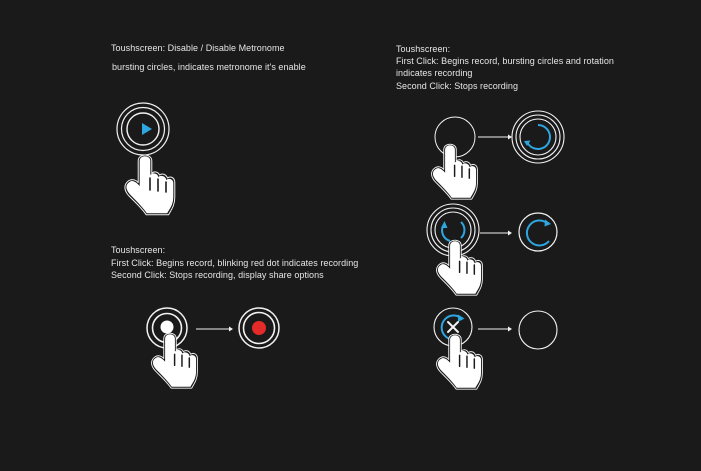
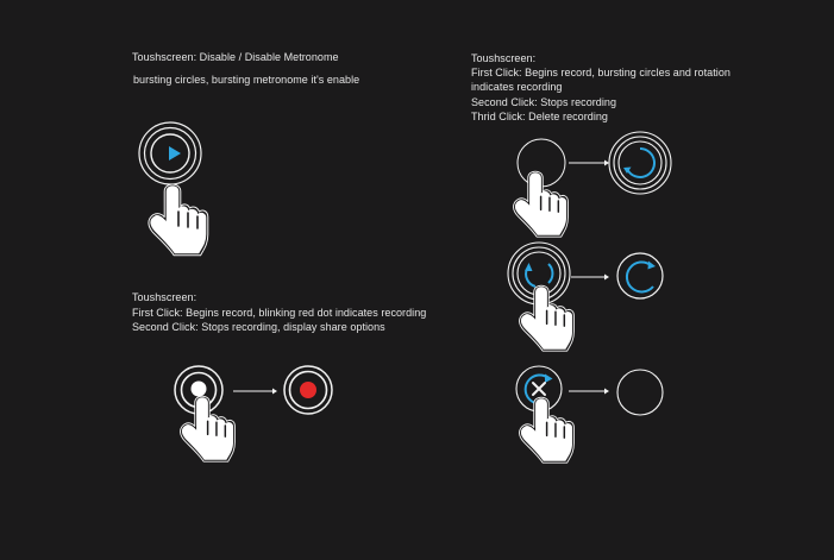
  Toushscreen: Disable / Disable Metronome
- bursting circles, indicates metronome it's enable
+ bursting circles, bursting metronome it's enable
  Toushscreen:
  First Click: Begins record, blinking red dot indicates recording
  Second Click: Stops recording, display share options
  Toushscreen:
  First Click: Begins record, bursting circles and rotation
  indicates recording
  Second Click: Stops recording
+ Thrid Click: Delete recording
